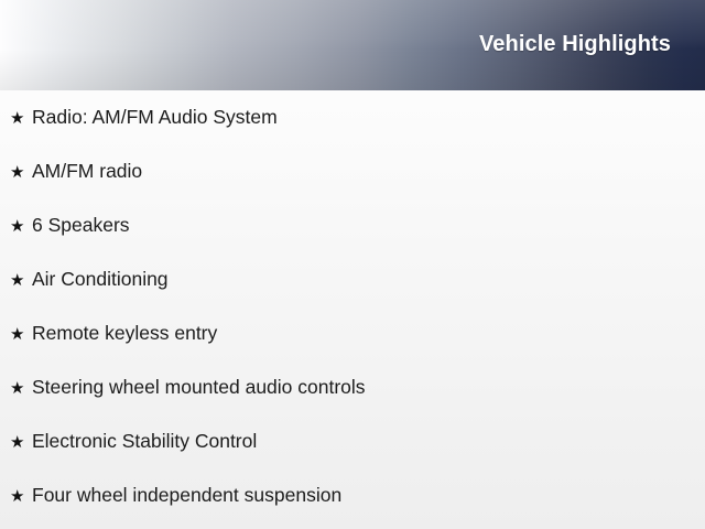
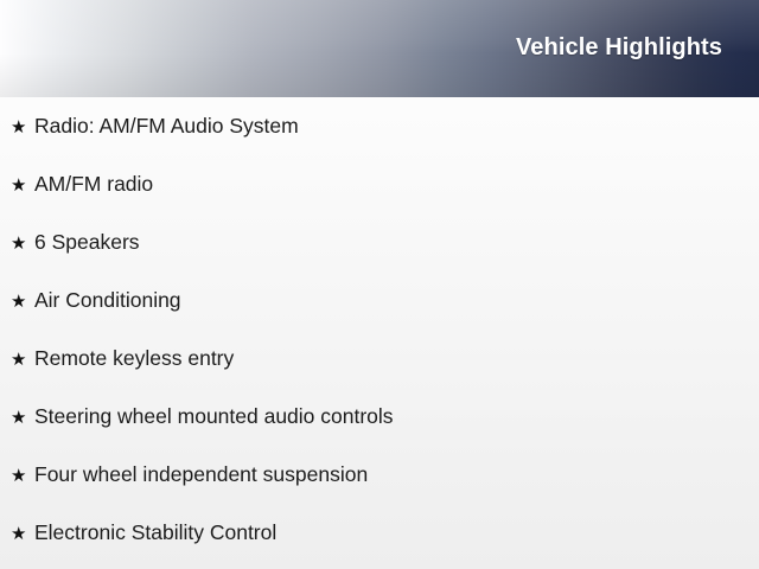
  Vehicle Highlights
  ★
  Radio: AM/FM Audio System
  ★
  AM/FM radio
  ★
  6 Speakers
  ★
  Air Conditioning
  ★
  Remote keyless entry
  ★
  Steering wheel mounted audio controls
  ★
- Electronic Stability Control
+ Four wheel independent suspension
  ★
- Four wheel independent suspension
+ Electronic Stability Control
